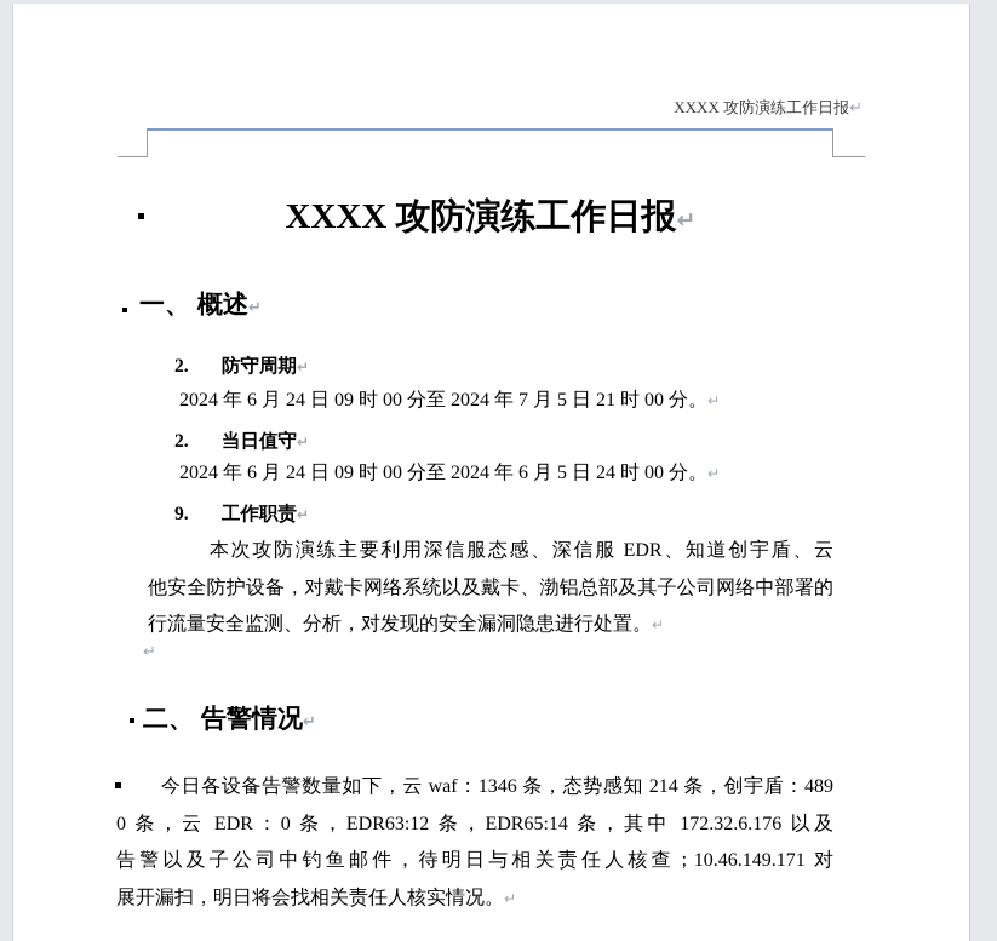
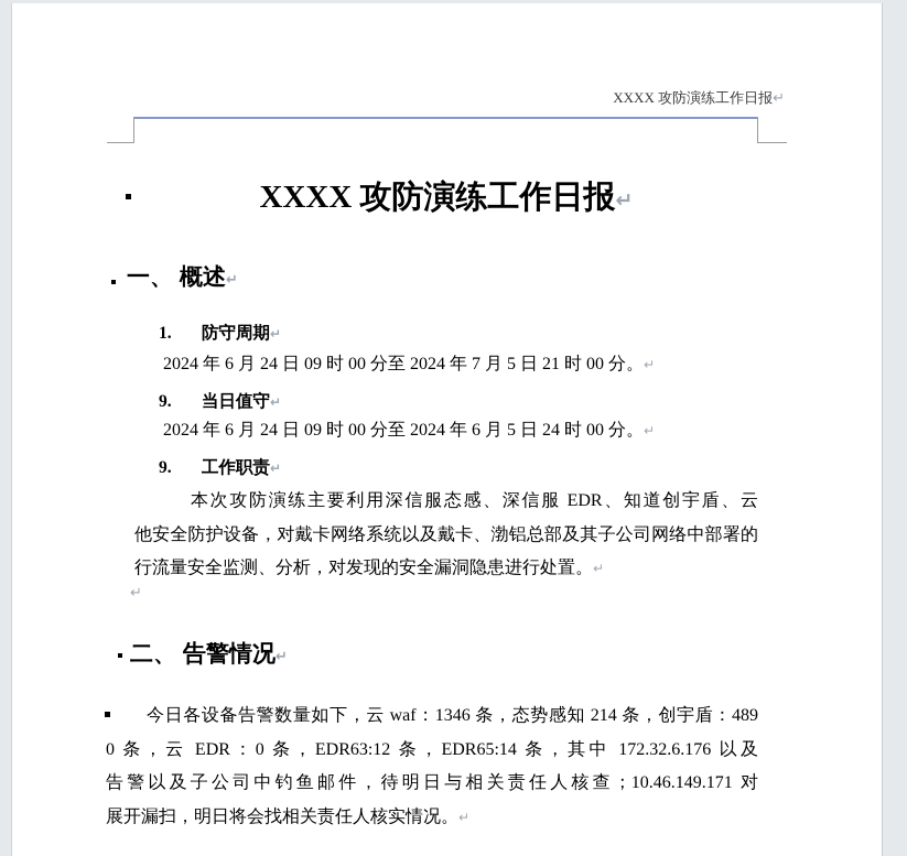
  XXXX 攻防演练工作日报↵
  XXXX 攻防演练工作日报↵
  一、 概述↵
- 2. 防守周期↵
+ 1. 防守周期↵
  2024 年 6 月 24 日 09 时 00 分至 2024 年 7 月 5 日 21 时 00 分。↵
- 2. 当日值守↵
+ 9. 当日值守↵
  2024 年 6 月 24 日 09 时 00 分至 2024 年 6 月 5 日 24 时 00 分。↵
  9. 工作职责↵
  本次攻防演练主要利用深信服态感、深信服 EDR、知道创宇盾、云
  他安全防护设备，对戴卡网络系统以及戴卡、渤铝总部及其子公司网络中部署的
  行流量安全监测、分析，对发现的安全漏洞隐患进行处置。↵
  ↵
  二、 告警情况↵
  今日各设备告警数量如下，云 waf：1346 条，态势感知 214 条，创宇盾：489
  0 条，云 EDR：0 条，EDR63:12 条，EDR65:14 条，其中 172.32.6.176 以及
  告警以及子公司中钓鱼邮件，待明日与相关责任人核查；10.46.149.171 对
  展开漏扫，明日将会找相关责任人核实情况。↵
